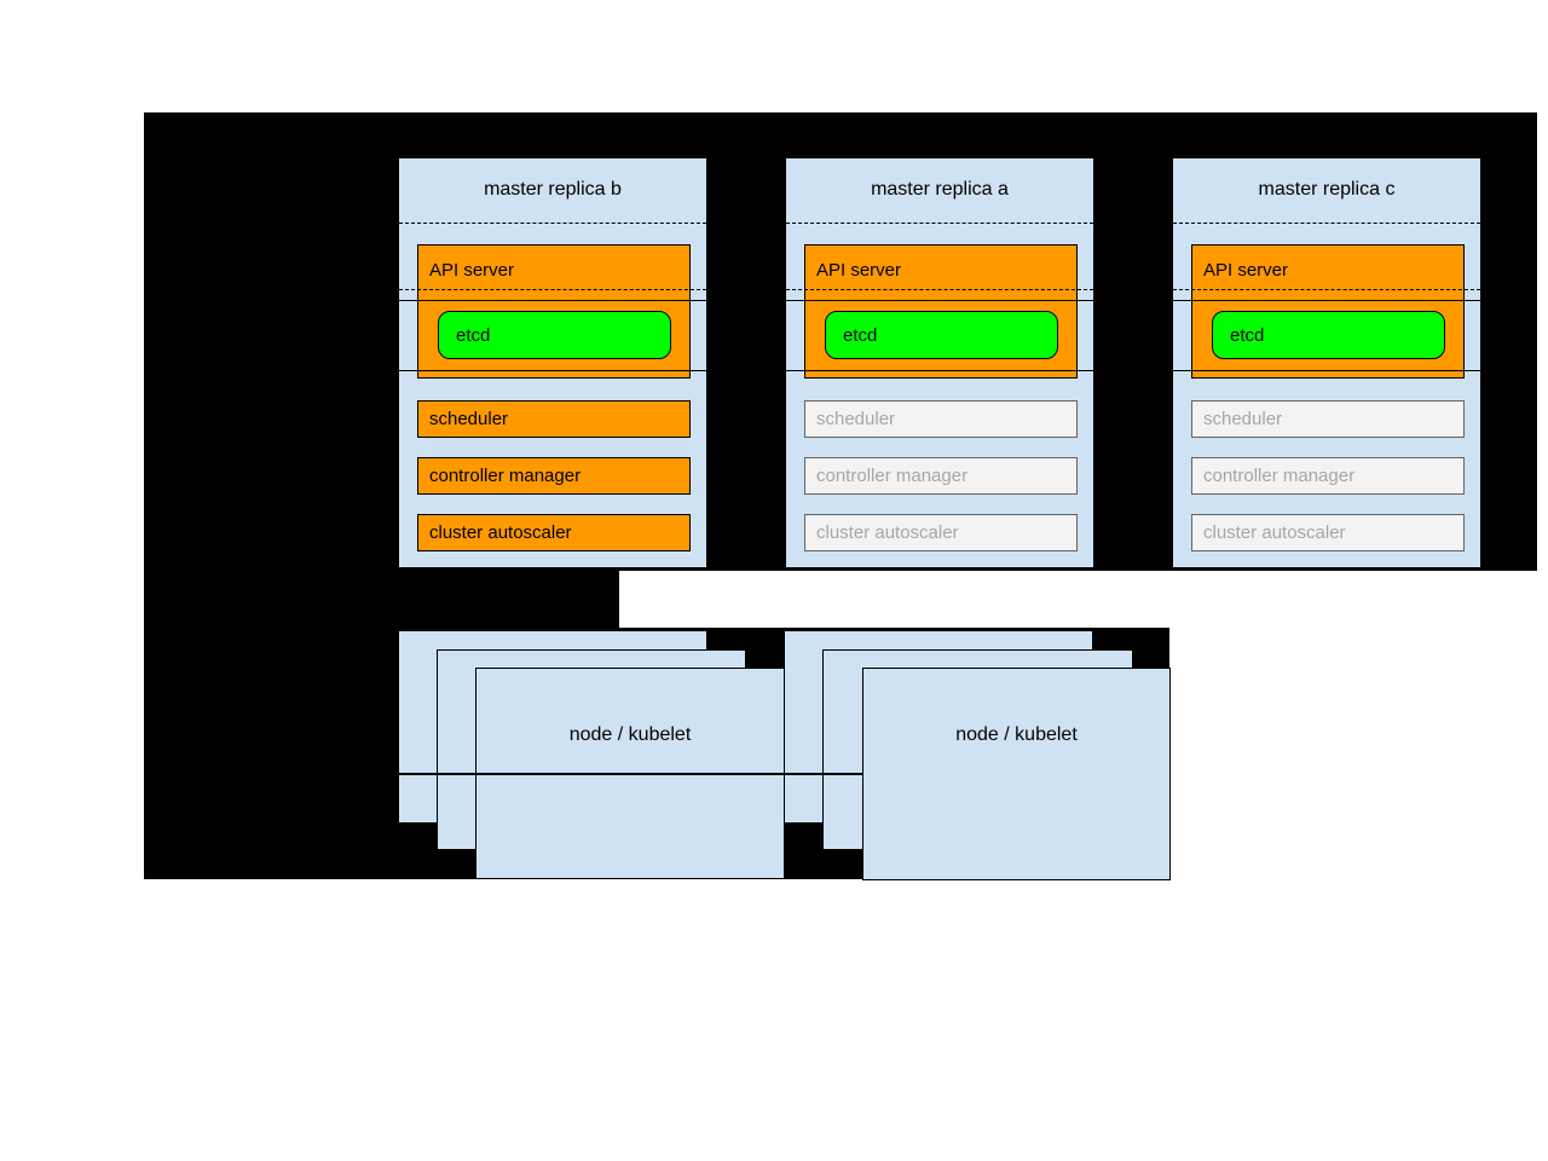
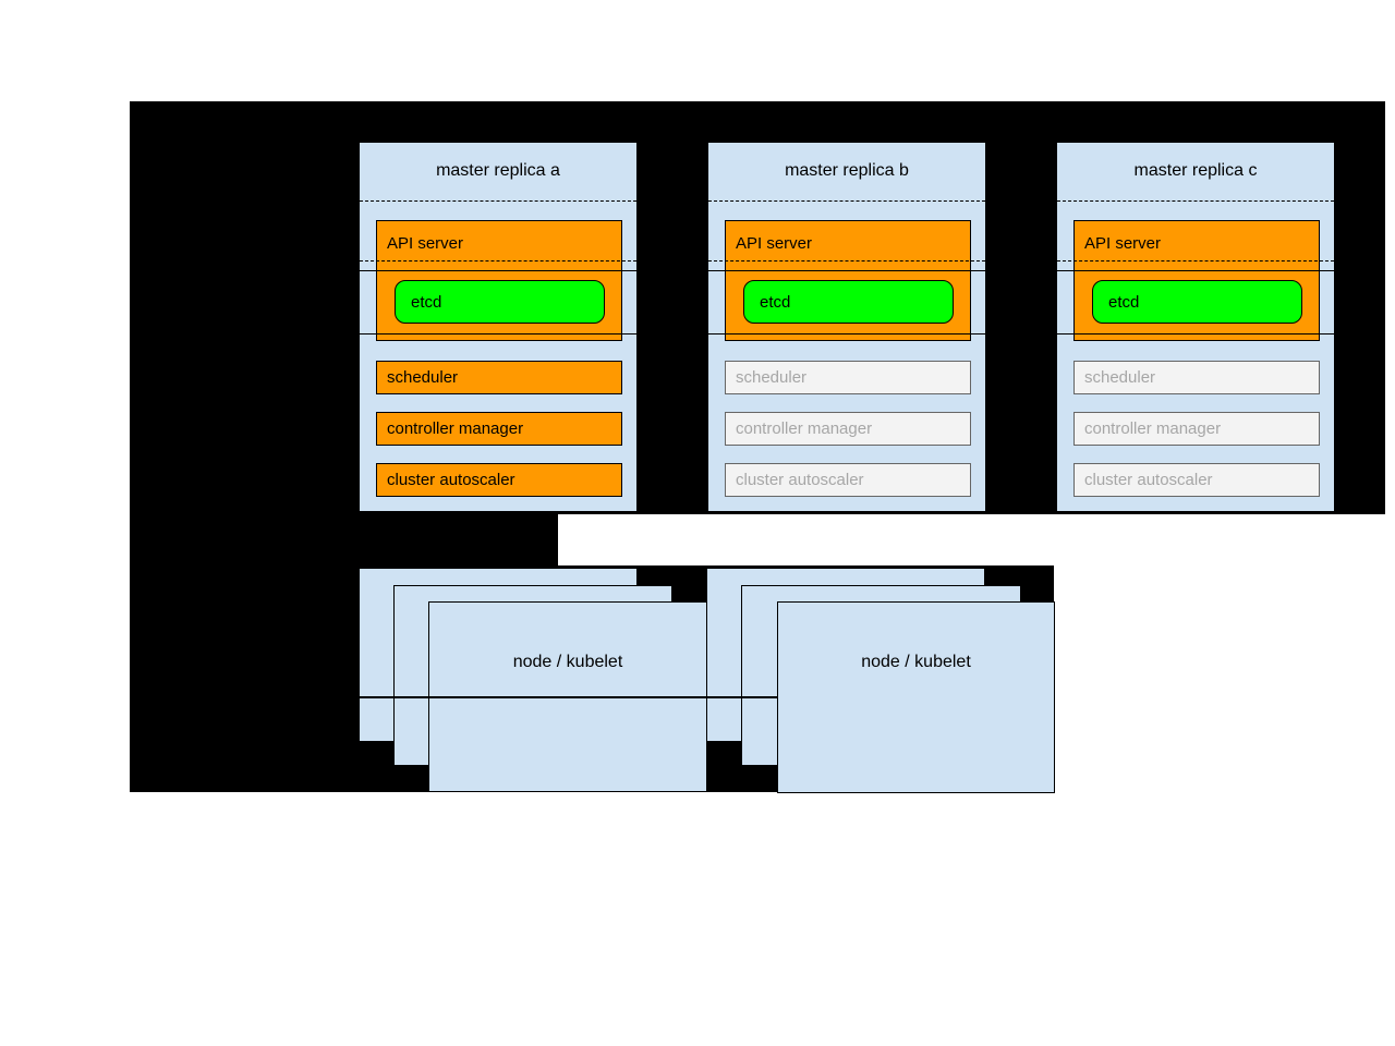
- master replica b
+ master replica a
  API server
  etcd
  scheduler
  controller manager
  cluster autoscaler
- master replica a
+ master replica b
  API server
  etcd
  scheduler
  controller manager
  cluster autoscaler
  master replica c
  API server
  etcd
  scheduler
  controller manager
  cluster autoscaler
  node / kubelet
  node / kubelet
